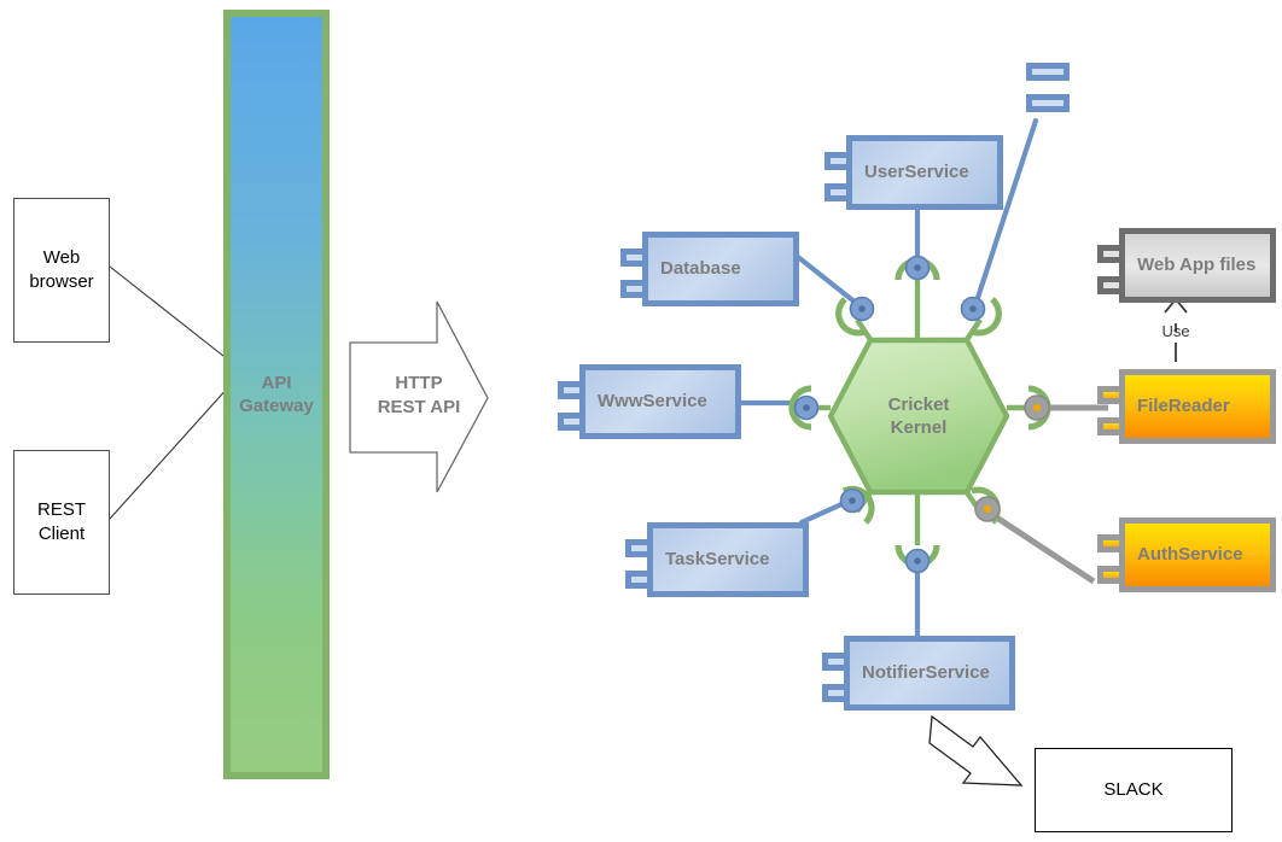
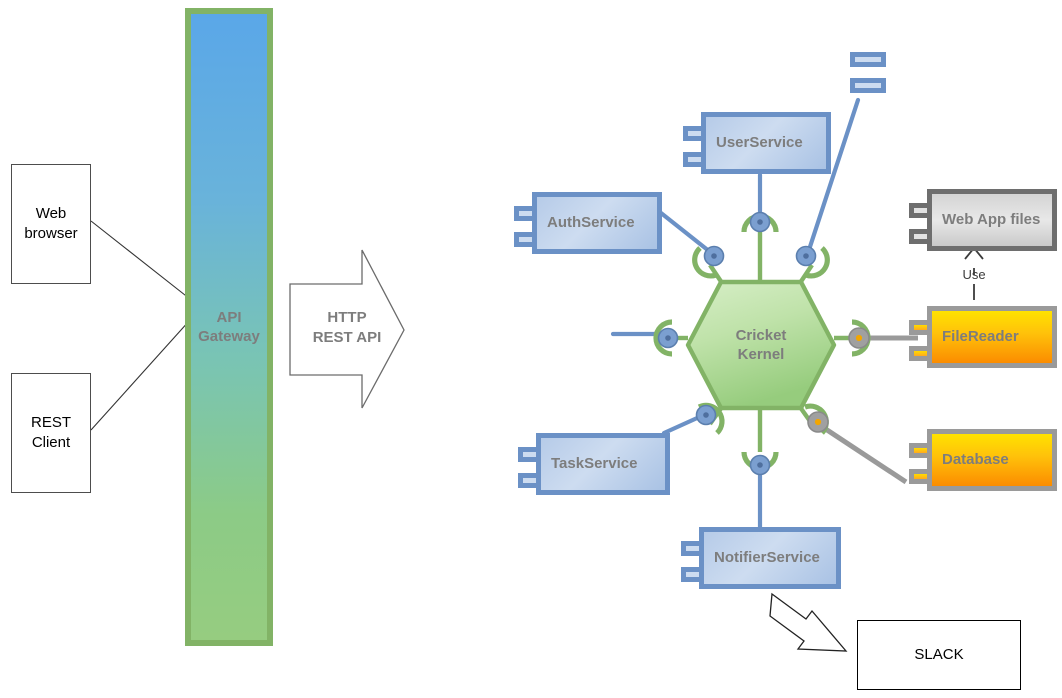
  Web
  browser
  REST
  Client
  API
  Gateway
  HTTP
  REST API
  Cricket
  Kernel
  UserService
- Database
+ AuthService
- WwwService
  TaskService
  NotifierService
  Web App files
  FileReader
- AuthService
+ Database
  Use
  SLACK
